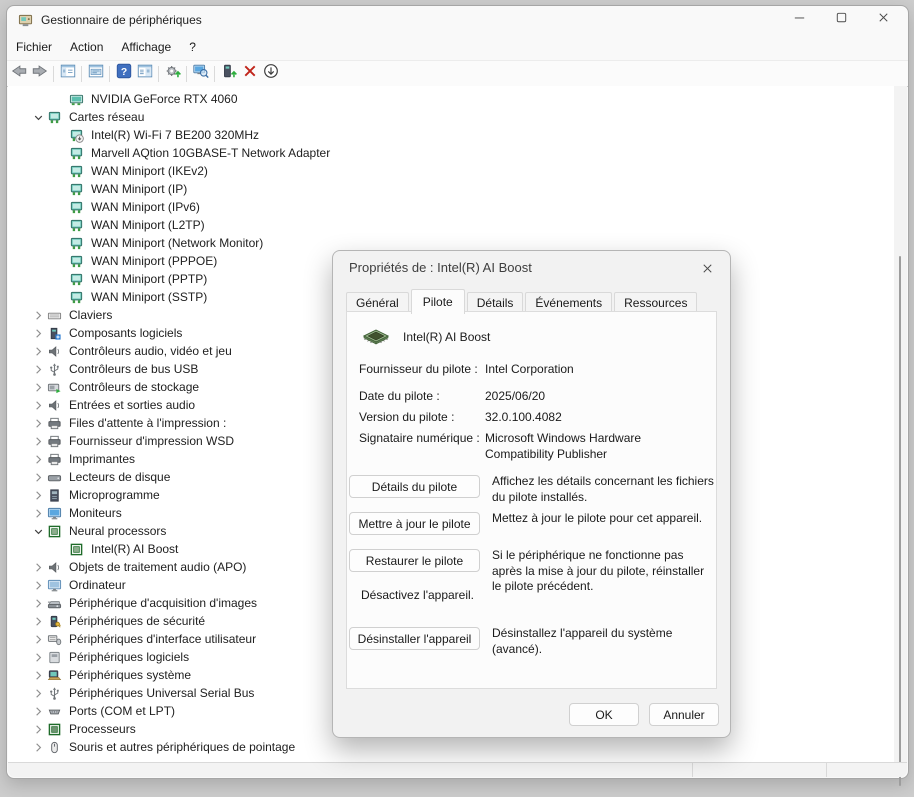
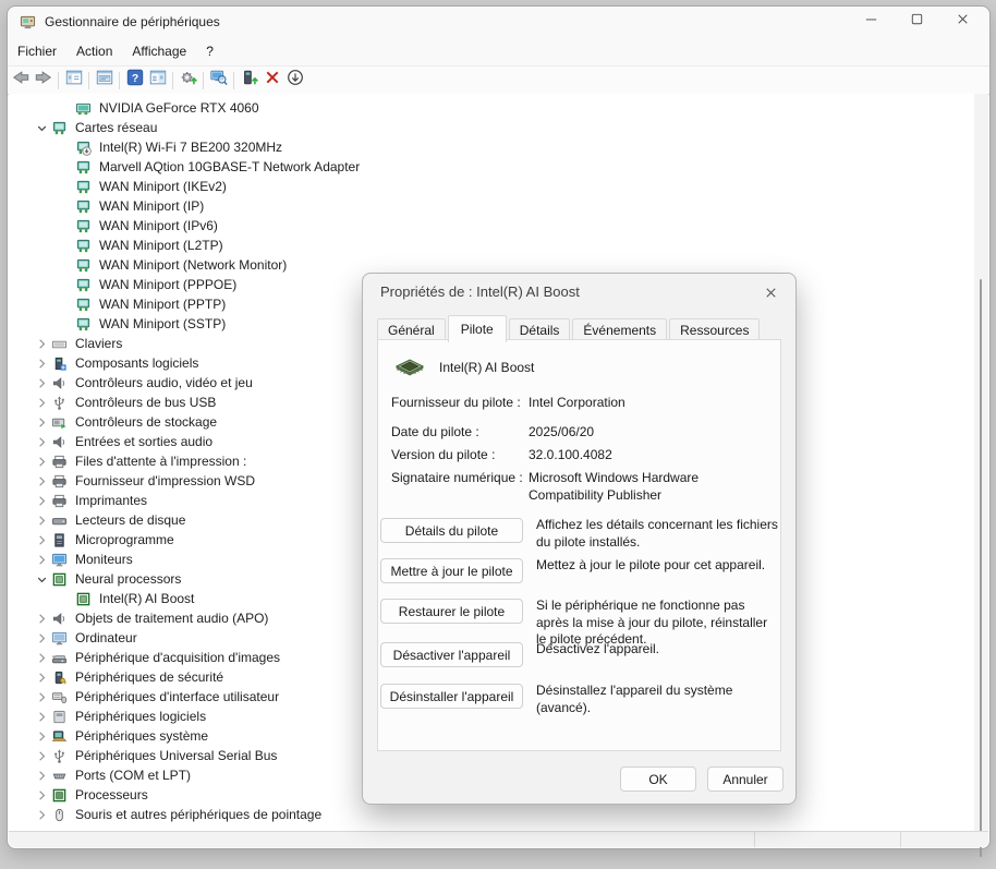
  Gestionnaire de périphériques
  Fichier
  Action
  Affichage
  ?
  ?
  NVIDIA GeForce RTX 4060
  Cartes réseau
  Intel(R) Wi-Fi 7 BE200 320MHz
  Marvell AQtion 10GBASE-T Network Adapter
  WAN Miniport (IKEv2)
  WAN Miniport (IP)
  WAN Miniport (IPv6)
  WAN Miniport (L2TP)
  WAN Miniport (Network Monitor)
  WAN Miniport (PPPOE)
  WAN Miniport (PPTP)
  WAN Miniport (SSTP)
  Claviers
  Composants logiciels
  Contrôleurs audio, vidéo et jeu
  Contrôleurs de bus USB
  Contrôleurs de stockage
  Entrées et sorties audio
  Files d'attente à l'impression :
  Fournisseur d'impression WSD
  Imprimantes
  Lecteurs de disque
  Microprogramme
  Moniteurs
  Neural processors
  Intel(R) AI Boost
  Objets de traitement audio (APO)
  Ordinateur
  Périphérique d'acquisition d'images
  Périphériques de sécurité
  Périphériques d'interface utilisateur
  Périphériques logiciels
  Périphériques système
  Périphériques Universal Serial Bus
  Ports (COM et LPT)
  Processeurs
  Souris et autres périphériques de pointage
  Propriétés de : Intel(R) AI Boost
  Général
  Pilote
  Détails
  Événements
  Ressources
  Intel(R) AI Boost
  Fournisseur du pilote :
  Intel Corporation
  Date du pilote :
  2025/06/20
  Version du pilote :
  32.0.100.4082
  Signataire numérique :
  Microsoft Windows Hardware Compatibility Publisher
  Détails du pilote
  Affichez les détails concernant les fichiers du pilote installés.
  Mettre à jour le pilote
  Mettez à jour le pilote pour cet appareil.
  Restaurer le pilote
  Si le périphérique ne fonctionne pas après la mise à jour du pilote, réinstaller le pilote précédent.
+ Désactiver l'appareil
  Désactivez l'appareil.
  Désinstaller l'appareil
  Désinstallez l'appareil du système (avancé).
  OK
  Annuler
